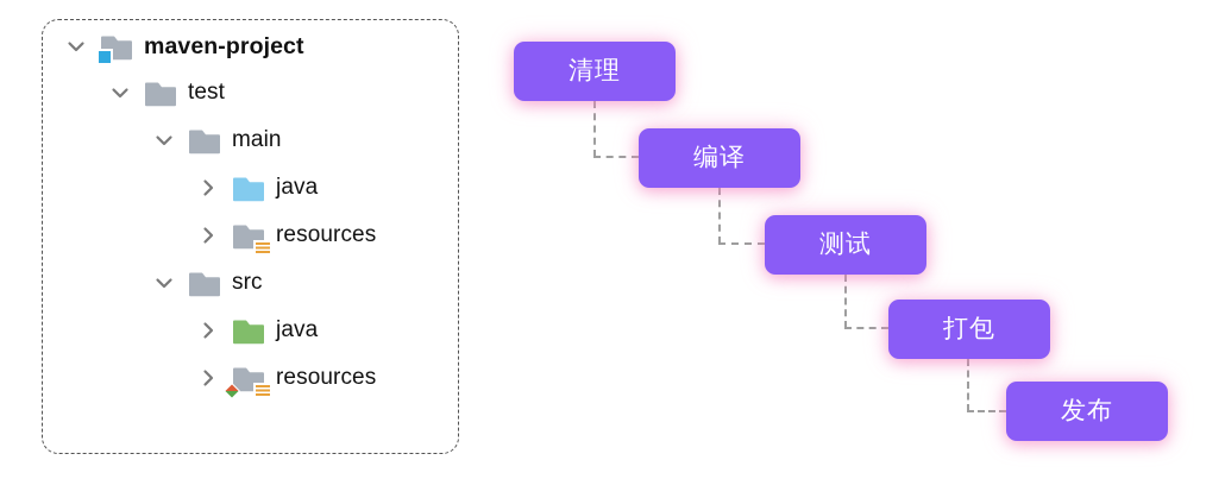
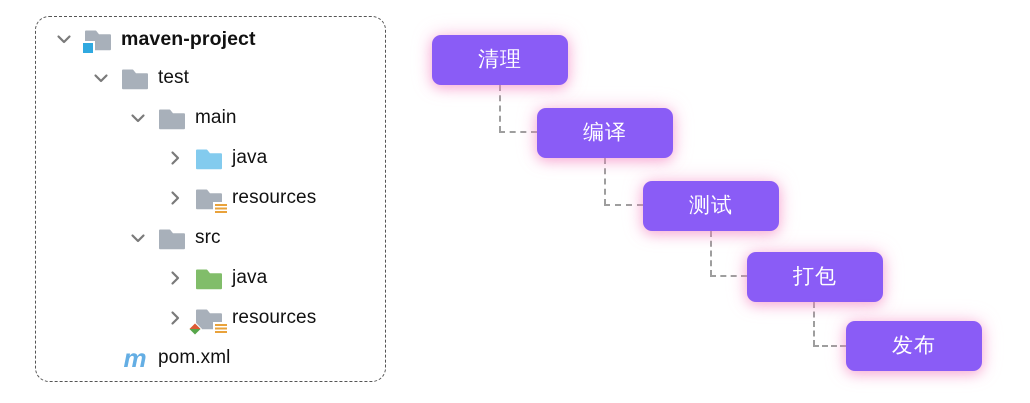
  maven-project
  test
  main
  java
  resources
  src
  java
  resources
+ m
+ pom.xml
  清理
  编译
  测试
  打包
  发布
